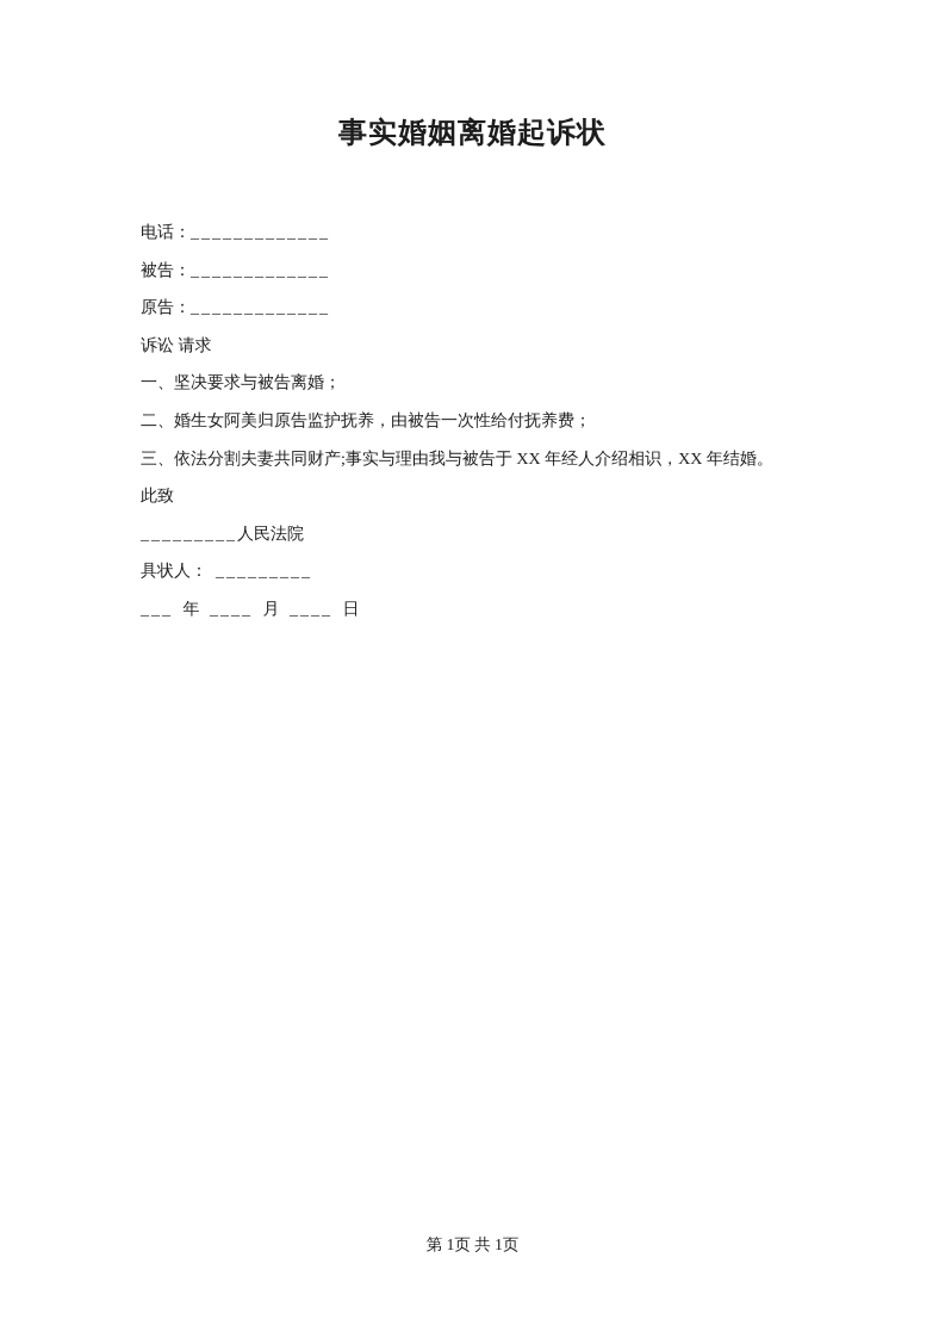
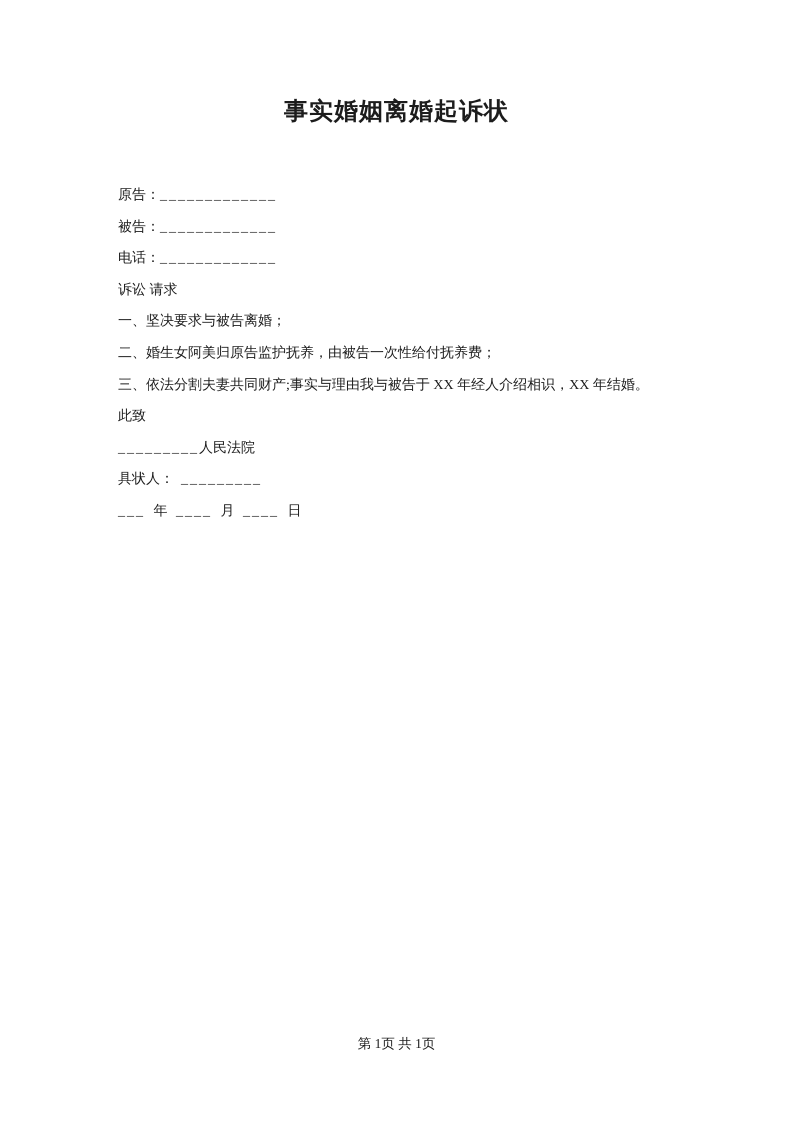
  事实婚姻离婚起诉状
- 电话：_____________
+ 原告：_____________
  被告：_____________
- 原告：_____________
+ 电话：_____________
  诉讼 请求
  一、坚决要求与被告离婚；
  二、婚生女阿美归原告监护抚养，由被告一次性给付抚养费；
  三、依法分割夫妻共同财产;事实与理由我与被告于 XX 年经人介绍相识，XX 年结婚。
  此致
  _________人民法院
  具状人： _________
  ___ 年 ____ 月 ____ 日
  第 1页 共 1页
